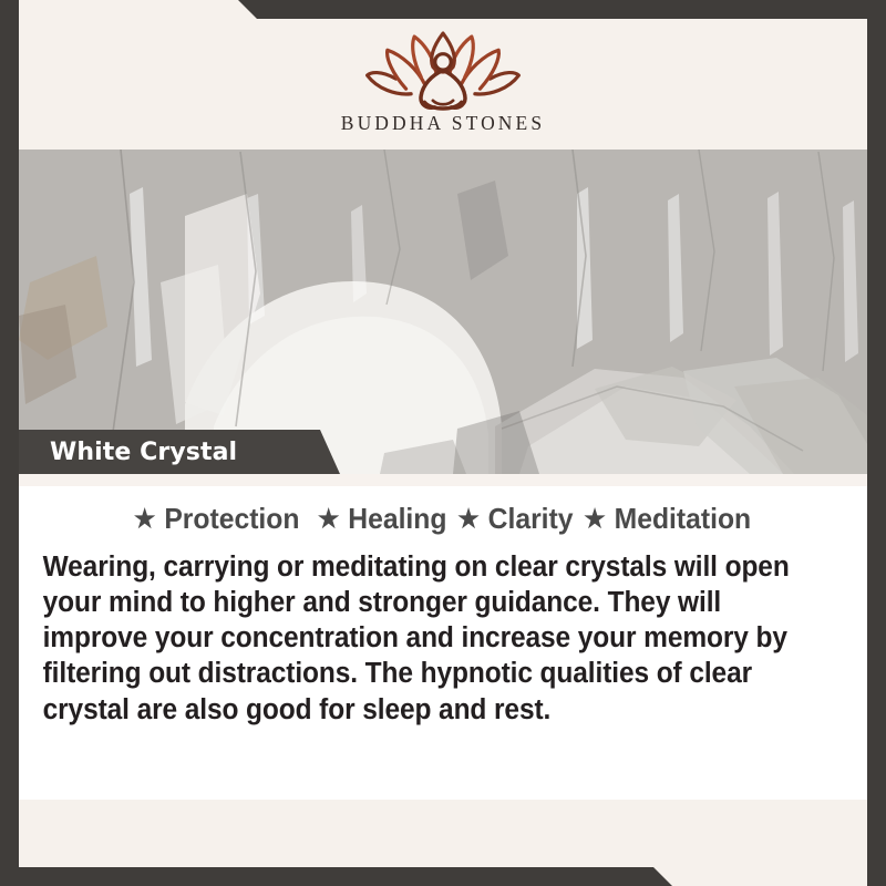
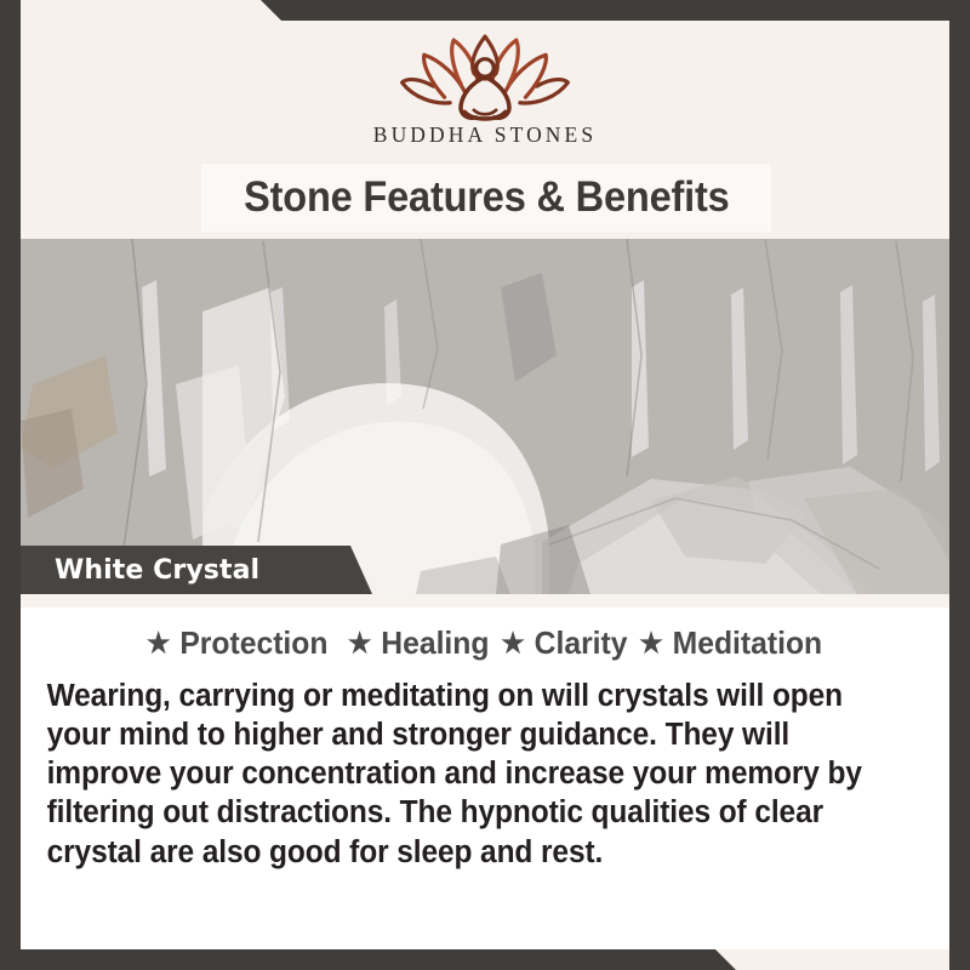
  BUDDHA STONES
+ Stone Features & Benefits
  White Crystal
  ★ Protection ★ Healing ★ Clarity ★ Meditation
- Wearing, carrying or meditating on clear crystals will open your mind to higher and stronger guidance. They will improve your concentration and increase your memory by filtering out distractions. The hypnotic qualities of clear crystal are also good for sleep and rest.
+ Wearing, carrying or meditating on will crystals will open your mind to higher and stronger guidance. They will improve your concentration and increase your memory by filtering out distractions. The hypnotic qualities of clear crystal are also good for sleep and rest.
